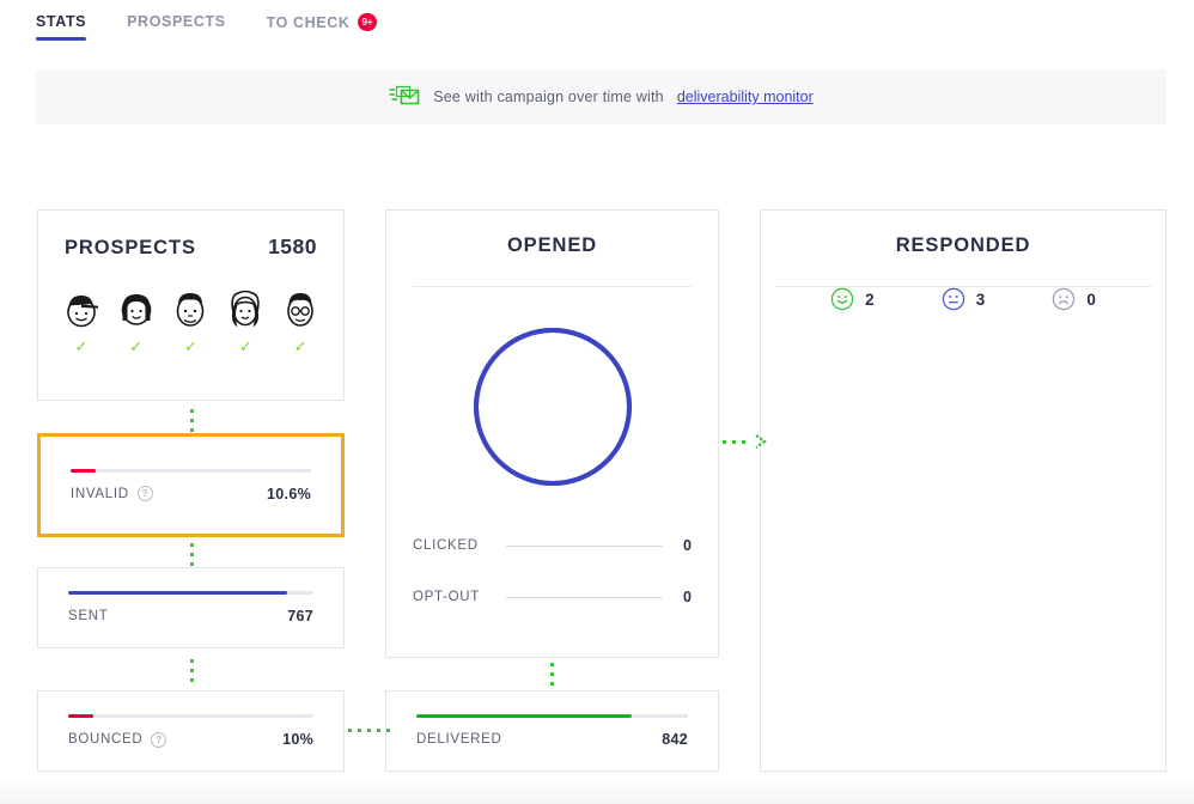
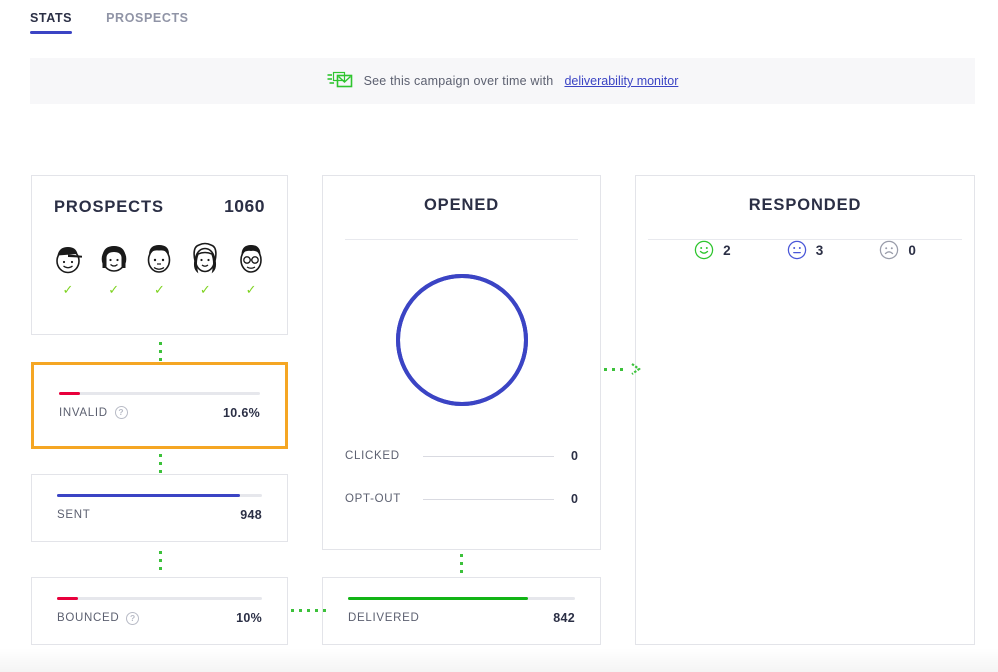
  STATS
  PROSPECTS
- TO CHECK
- 9+
- See with campaign over time with
+ See this campaign over time with
  deliverability monitor
  PROSPECTS
- 1580
+ 1060
  ✓
  ✓
  ✓
  ✓
  ✓
  INVALID
  ?
  10.6%
  SENT
- 767
+ 948
  BOUNCED
  ?
  10%
  OPENED
  CLICKED
  0
  OPT-OUT
  0
  DELIVERED
  842
  RESPONDED
  2
  3
  0
